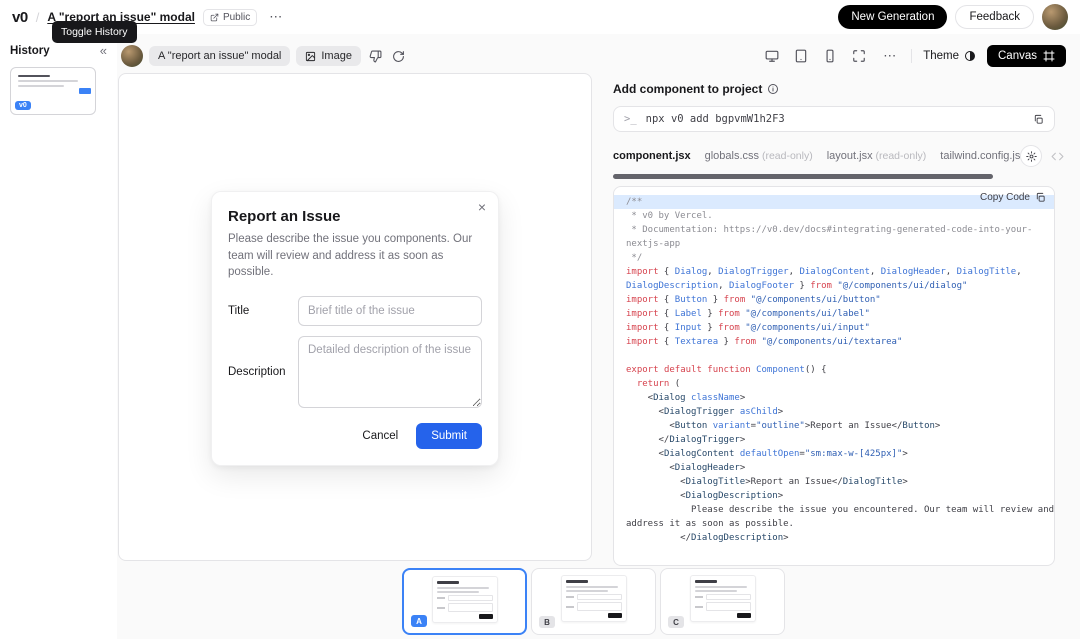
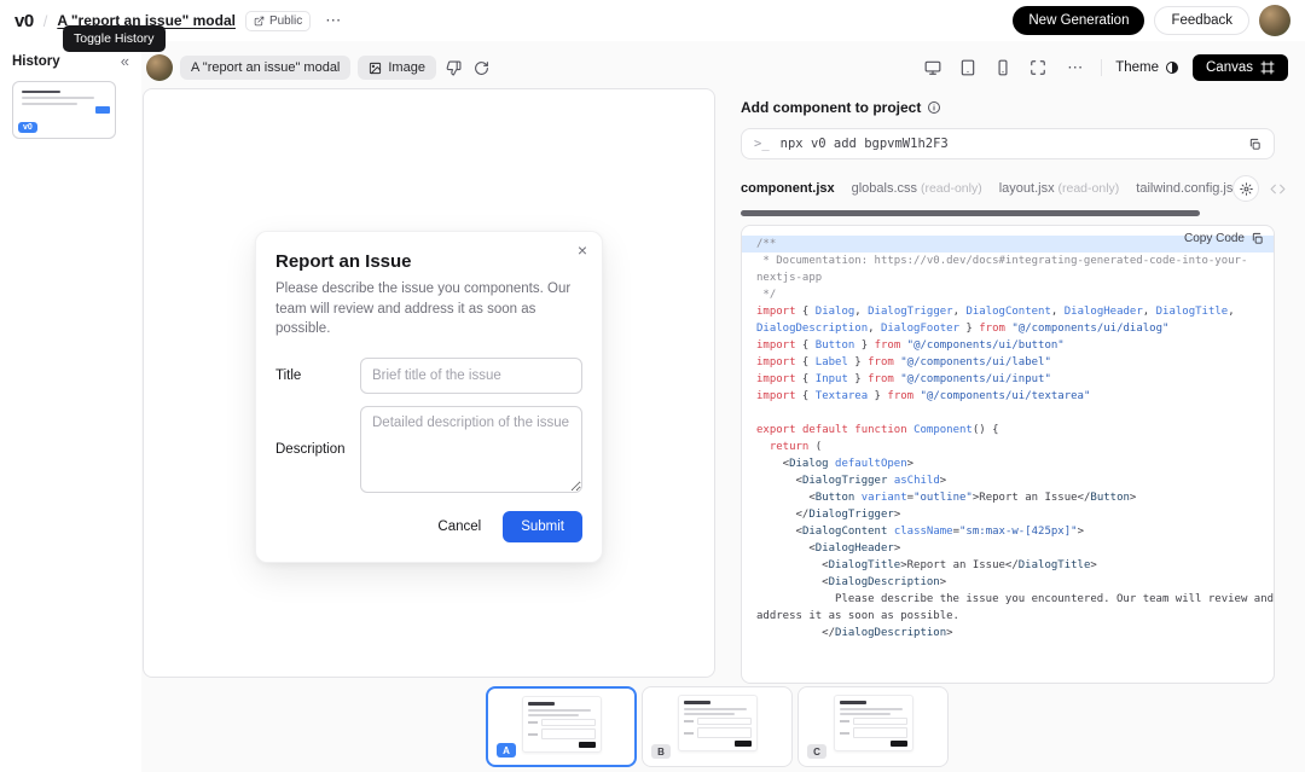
  v0
  /
  A "report an issue" modal
  Public
  ⋯
  New Generation
  Feedback
  Toggle History
  History
  «
  A "report an issue" modal
  Image
  ⋯
  Theme
  Canvas
  ×
  Report an Issue
  Please describe the issue you components. Our team will review and address it as soon as possible.
  Title
  Brief title of the issue
  Description
  Detailed description of the issue
  Cancel
  Submit
  Add component to project
  >_
  npx v0 add bgpvmW1h2F3
  component.jsx
  globals.css (read-only)
  layout.jsx (read-only)
  tailwind.config.js
  Copy Code
  /**
- * v0 by Vercel.
  * Documentation: https://v0.dev/docs#integrating-generated-code-into-your-
  nextjs-app
  */
  import { Dialog, DialogTrigger, DialogContent, DialogHeader, DialogTitle,
  DialogDescription, DialogFooter } from "@/components/ui/dialog"
  import { Button } from "@/components/ui/button"
  import { Label } from "@/components/ui/label"
  import { Input } from "@/components/ui/input"
  import { Textarea } from "@/components/ui/textarea"
  export default function Component() {
  return (
- <Dialog className>
+ <Dialog defaultOpen>
  <DialogTrigger asChild>
  <Button variant="outline">Report an Issue</Button>
  </DialogTrigger>
- <DialogContent defaultOpen="sm:max-w-[425px]">
+ <DialogContent className="sm:max-w-[425px]">
  <DialogHeader>
  <DialogTitle>Report an Issue</DialogTitle>
  <DialogDescription>
  Please describe the issue you encountered. Our team will review and
  address it as soon as possible.
  </DialogDescription>
  A
  B
  C
